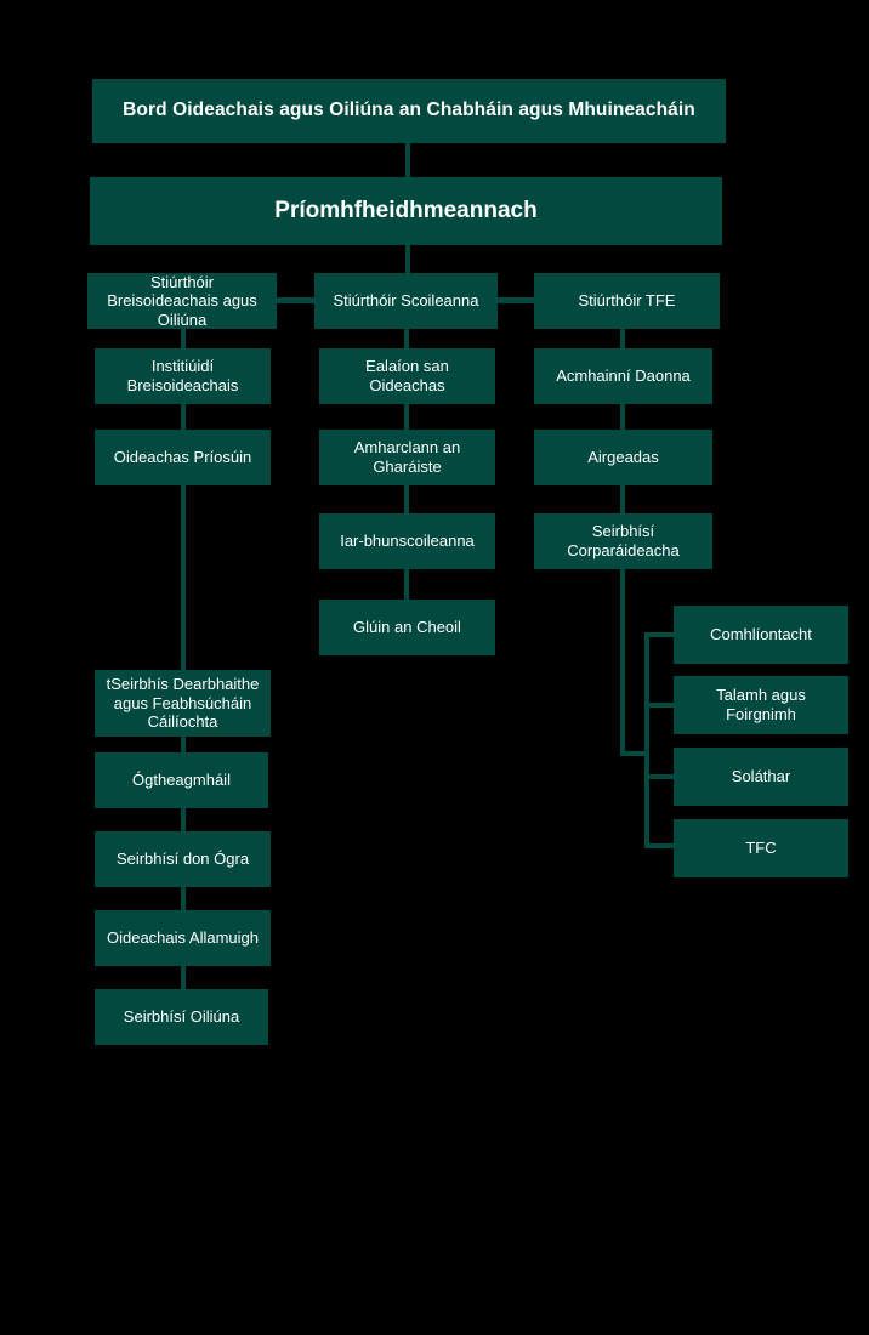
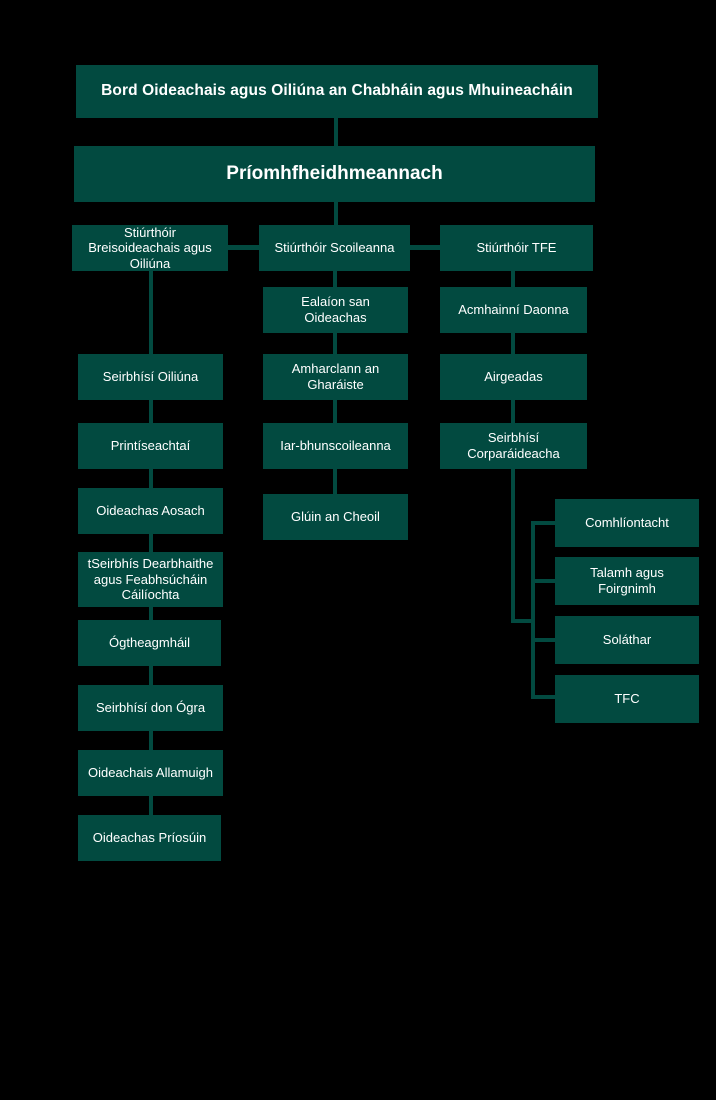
  Bord Oideachais agus Oiliúna an Chabháin agus Mhuineacháin
  Príomhfheidhmeannach
  Stiúrthóir Breisoideachais agus Oiliúna
  Stiúrthóir Scoileanna
  Stiúrthóir TFE
- Institiúidí Breisoideachais
- Oideachas Príosúin
+ Seirbhísí Oiliúna
+ Printíseachtaí
+ Oideachas Aosach
  tSeirbhís Dearbhaithe agus Feabhsúcháin Cáilíochta
  Ógtheagmháil
  Seirbhísí don Ógra
  Oideachais Allamuigh
- Seirbhísí Oiliúna
+ Oideachas Príosúin
  Ealaíon san Oideachas
  Amharclann an Gharáiste
  Iar-bhunscoileanna
  Glúin an Cheoil
  Acmhainní Daonna
  Airgeadas
  Seirbhísí Corparáideacha
  Comhlíontacht
  Talamh agus Foirgnimh
  Soláthar
  TFC
